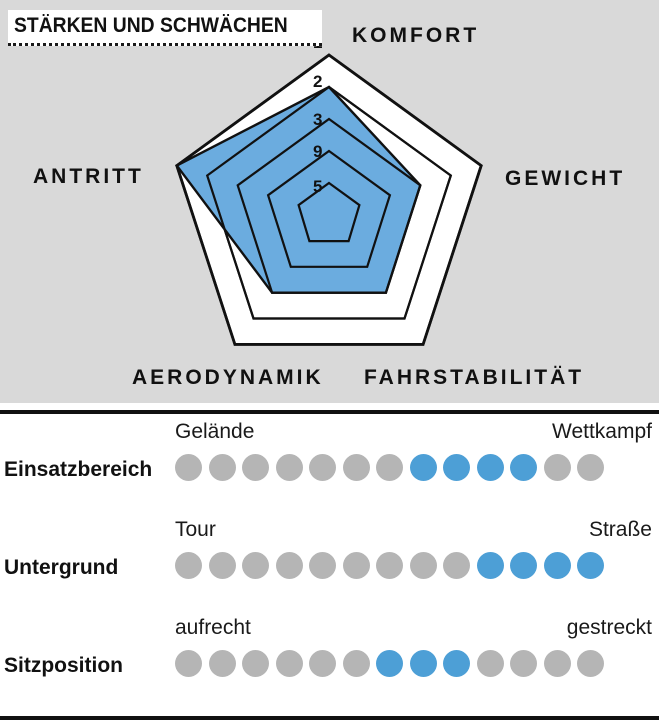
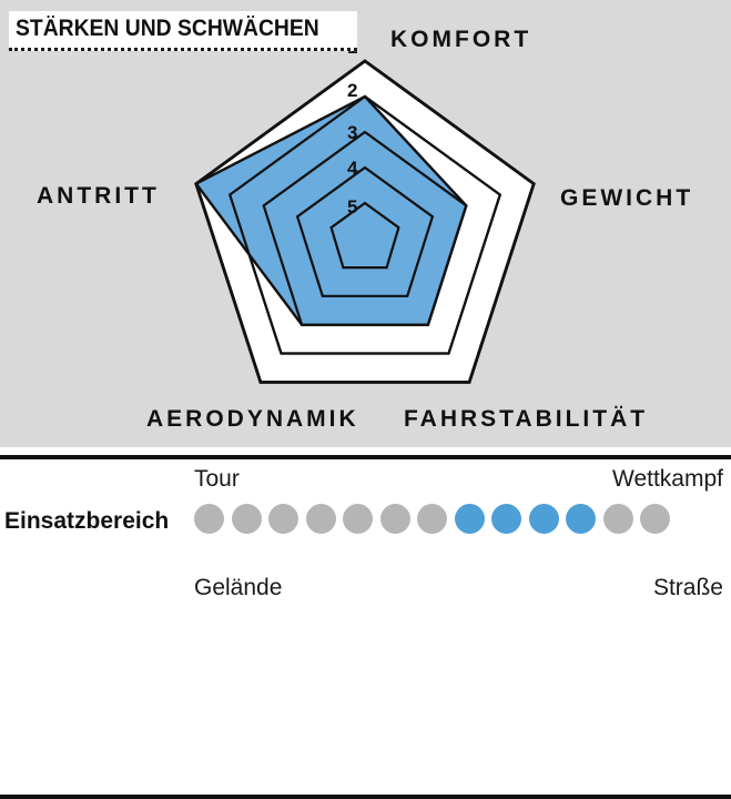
  2
  3
- 9
+ 4
  5
  KOMFORT
  GEWICHT
  FAHRSTABILITÄT
  AERODYNAMIK
  ANTRITT
  STÄRKEN UND SCHWÄCHEN
- Gelände
+ Tour
  Wettkampf
  Einsatzbereich
- Tour
+ Gelände
  Straße
- Untergrund
- aufrecht
- gestreckt
- Sitzposition
